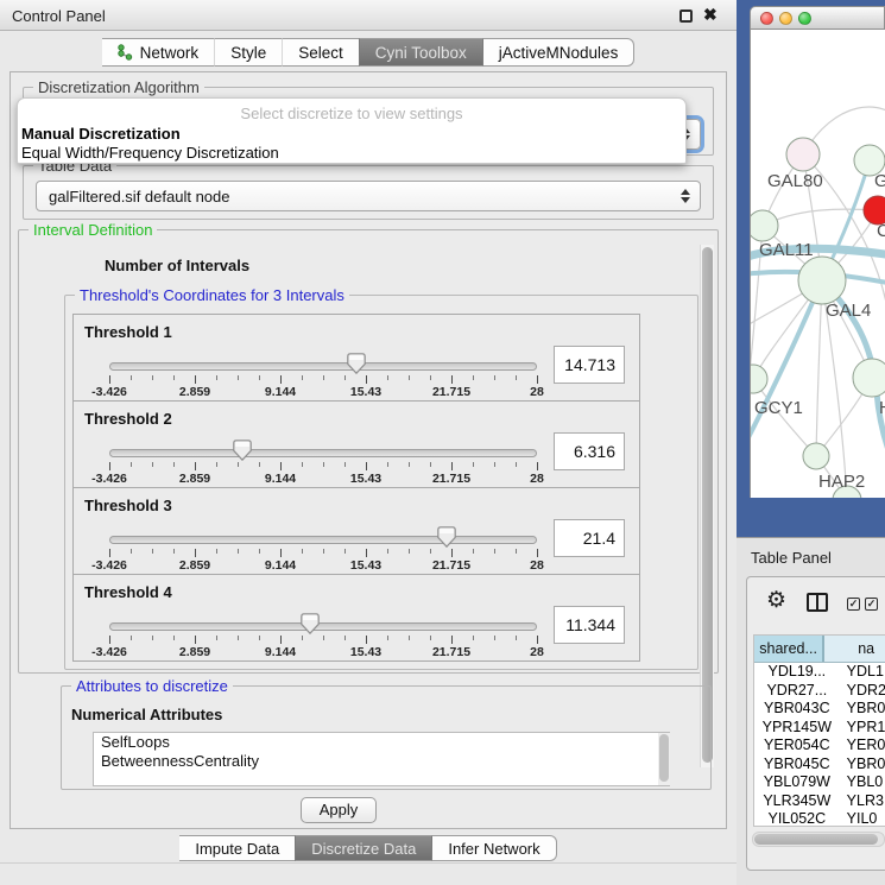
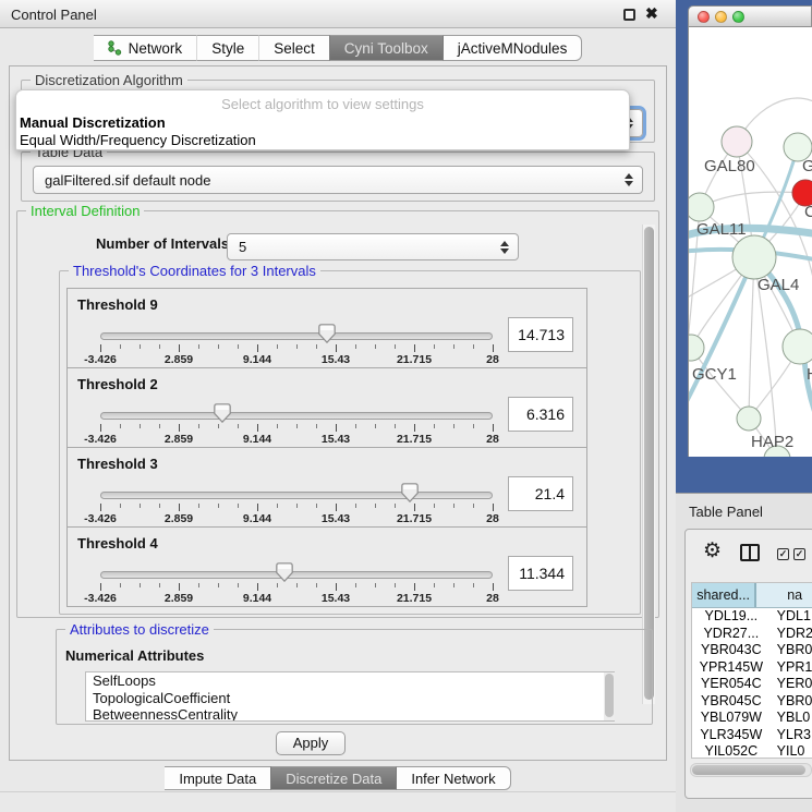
  Control Panel
  ✖
  Network
  Style
  Select
  Cyni Toolbox
  jActiveMNodules
  Discretization Algorithm
  Table Data
  galFiltered.sif default node
  Interval Definition
  Number of Intervals
+ 5
  Threshold's Coordinates for 3 Intervals
- Threshold 1
+ Threshold 9
  -3.426
  2.859
  9.144
  15.43
  21.715
  28
  14.713
  Threshold 2
  -3.426
  2.859
  9.144
  15.43
  21.715
  28
  6.316
  Threshold 3
  -3.426
  2.859
  9.144
  15.43
  21.715
  28
  21.4
  Threshold 4
  -3.426
  2.859
  9.144
  15.43
  21.715
  28
  11.344
  Attributes to discretize
  Numerical Attributes
  SelfLoops
+ TopologicalCoefficient
  BetweennessCentrality
  Apply
  Impute Data
  Discretize Data
  Infer Network
- Select discretize to view settings
+ Select algorithm to view settings
  Manual Discretization
  Equal Width/Frequency Discretization
  GAL80
  C
  GAL11
  GAL4
  GCY1
  HAP2
  Table Panel
  ⚙
  ✓
  ✓
  shared...
  na
  YDL19...
  YDL1
  YDR27...
  YDR2
  YBR043C
  YBR0
  YPR145W
  YPR1
  YER054C
  YER0
  YBR045C
  YBR0
  YBL079W
  YBL0
  YLR345W
  YLR3
  YIL052C
  YIL0
